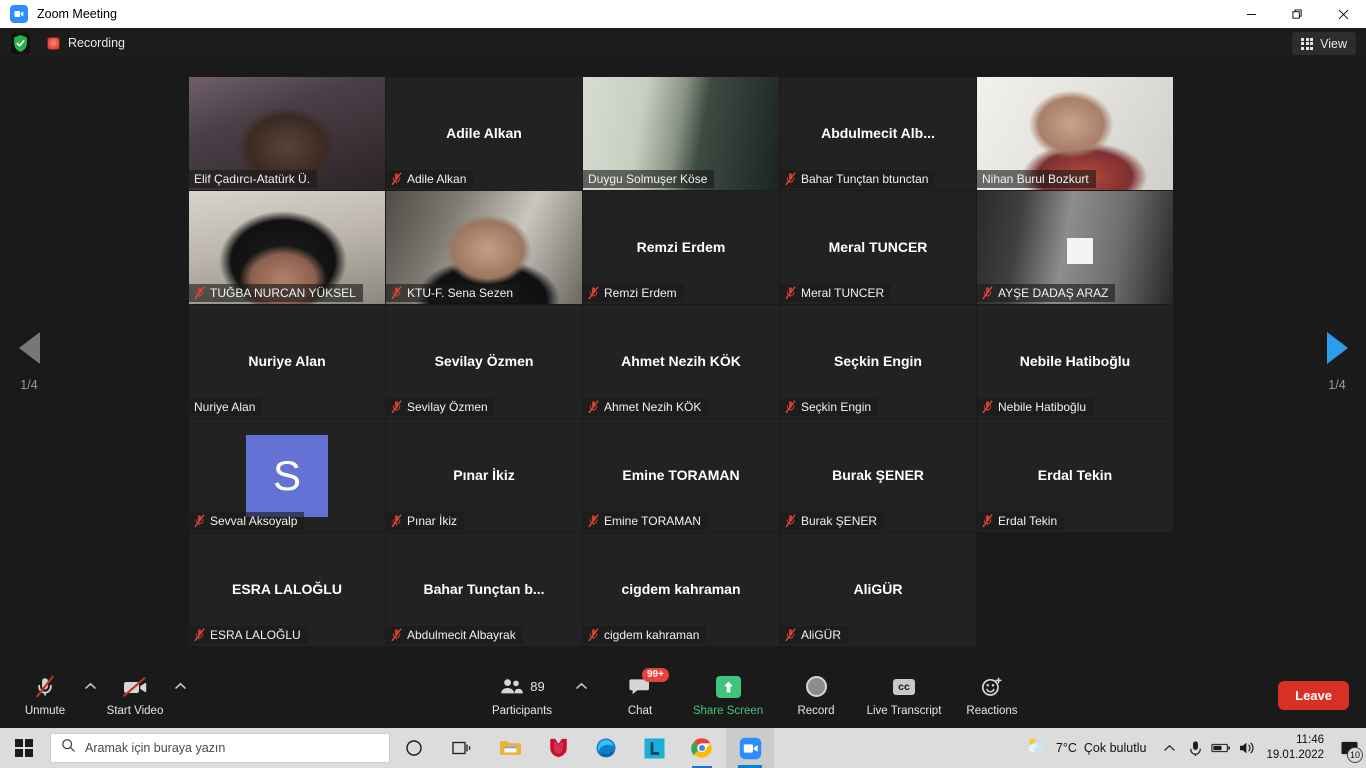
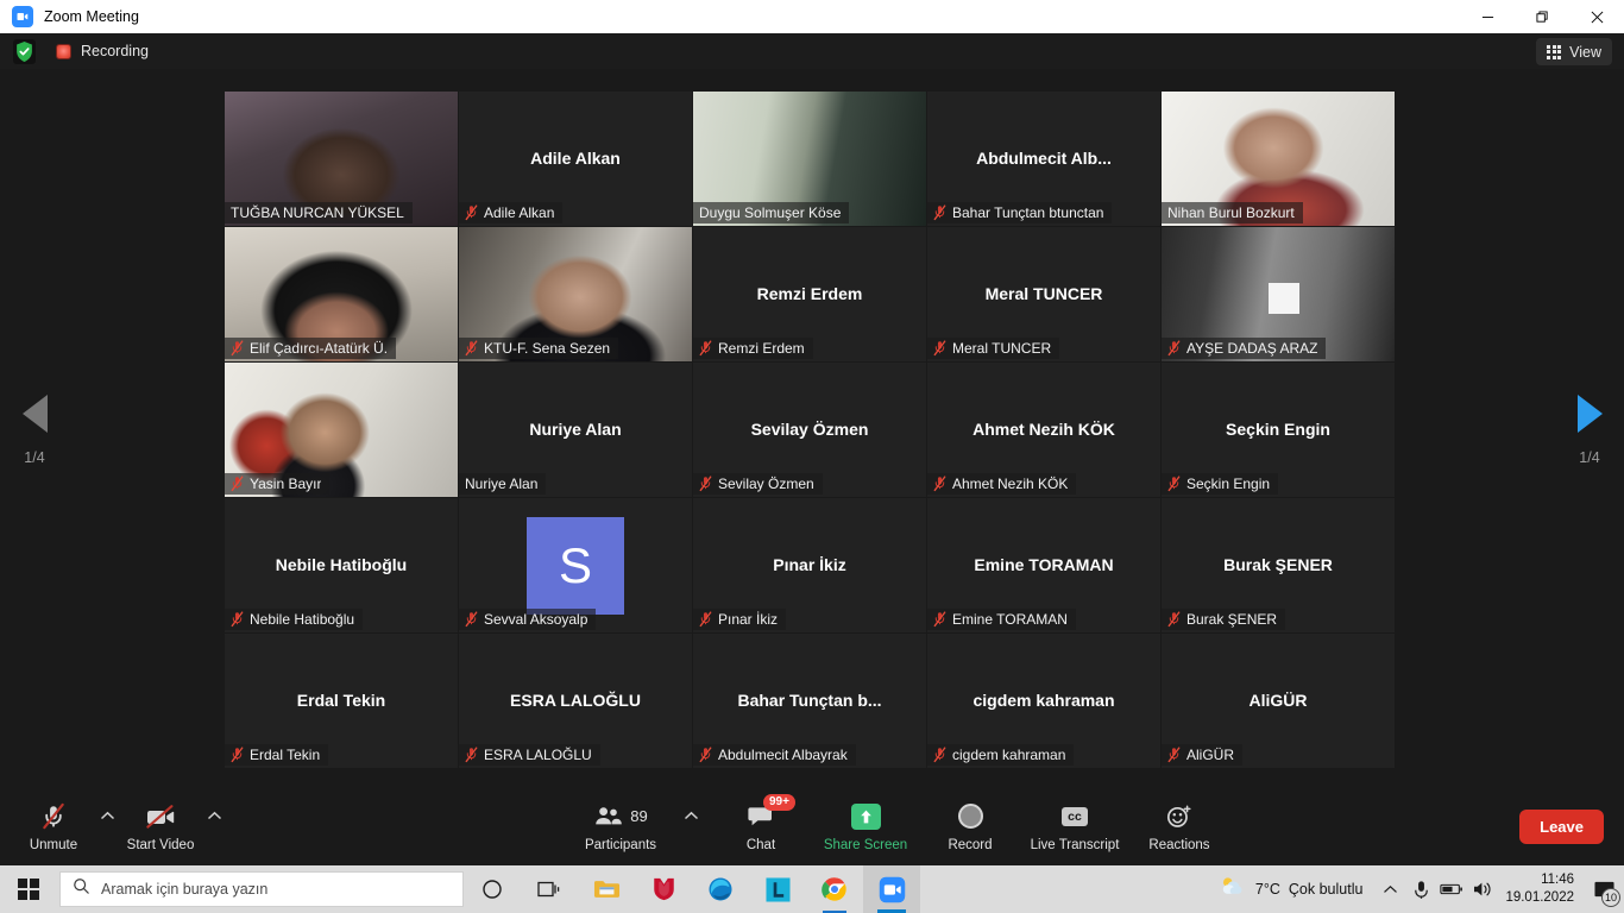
  Zoom Meeting
  Recording
  View
  1/4
- Elif Çadırcı-Atatürk Ü.
+ TUĞBA NURCAN YÜKSEL
  Adile Alkan
  Adile Alkan
  Duygu Solmuşer Köse
  Abdulmecit Alb...
  Bahar Tunçtan btunctan
  Nihan Burul Bozkurt
- TUĞBA NURCAN YÜKSEL
+ Elif Çadırcı-Atatürk Ü.
  KTU-F. Sena Sezen
  Remzi Erdem
  Remzi Erdem
  Meral TUNCER
  Meral TUNCER
  AYŞE DADAŞ ARAZ
+ Yasin Bayır
  Nuriye Alan
  Nuriye Alan
  Sevilay Özmen
  Sevilay Özmen
  Ahmet Nezih KÖK
  Ahmet Nezih KÖK
  Seçkin Engin
  Seçkin Engin
  Nebile Hatiboğlu
  Nebile Hatiboğlu
  S
  Sevval Aksoyalp
  Pınar İkiz
  Pınar İkiz
  Emine TORAMAN
  Emine TORAMAN
  Burak ŞENER
  Burak ŞENER
  Erdal Tekin
  Erdal Tekin
  ESRA LALOĞLU
  ESRA LALOĞLU
  Bahar Tunçtan b...
  Abdulmecit Albayrak
  cigdem kahraman
  cigdem kahraman
  AliGÜR
  AliGÜR
  1/4
  Unmute
  Start Video
  89
  Participants
  99+
  Chat
  Share Screen
  Record
  cc
  Live Transcript
  Reactions
  Leave
  Aramak için buraya yazın
  7°C
  Çok bulutlu
  11:46
  19.01.2022
  10
